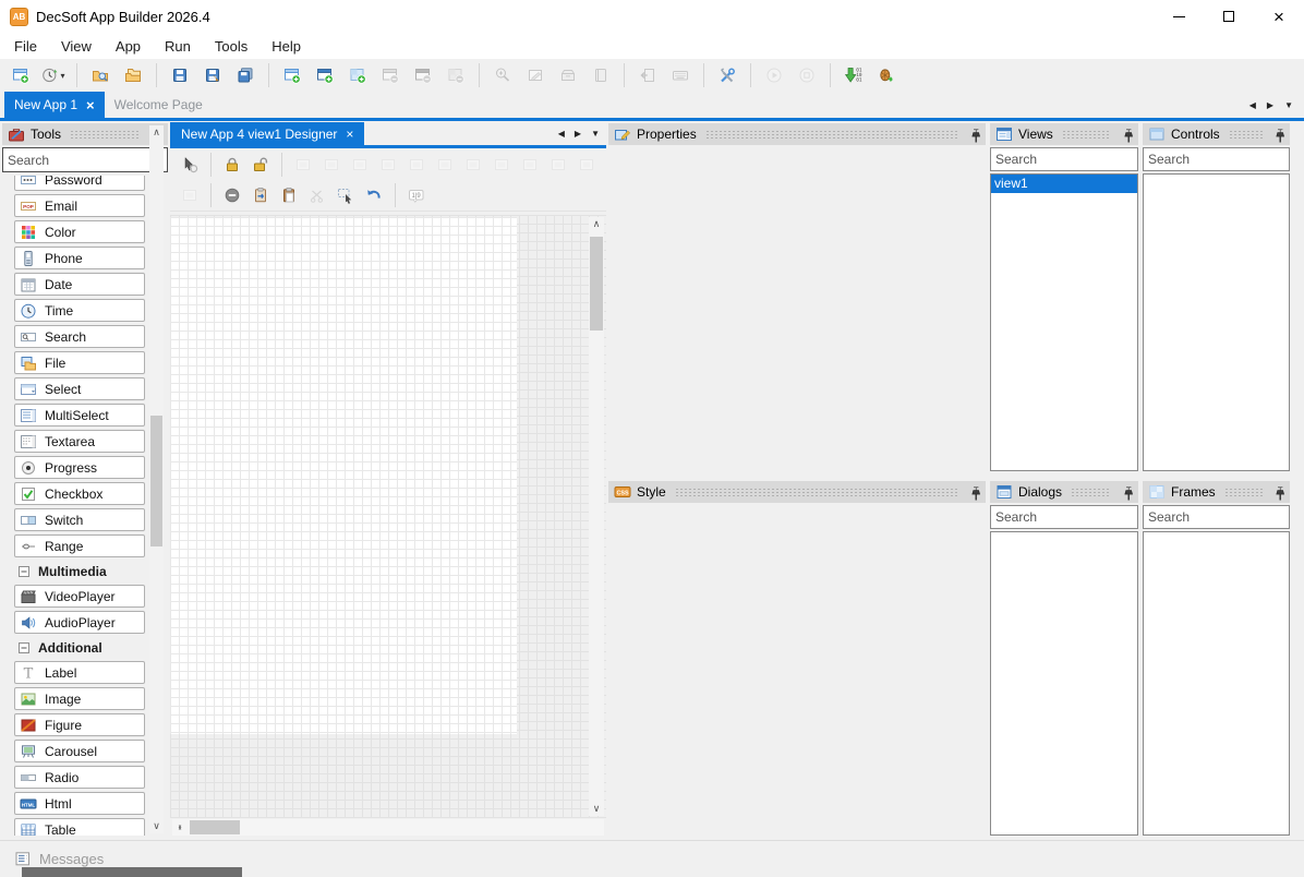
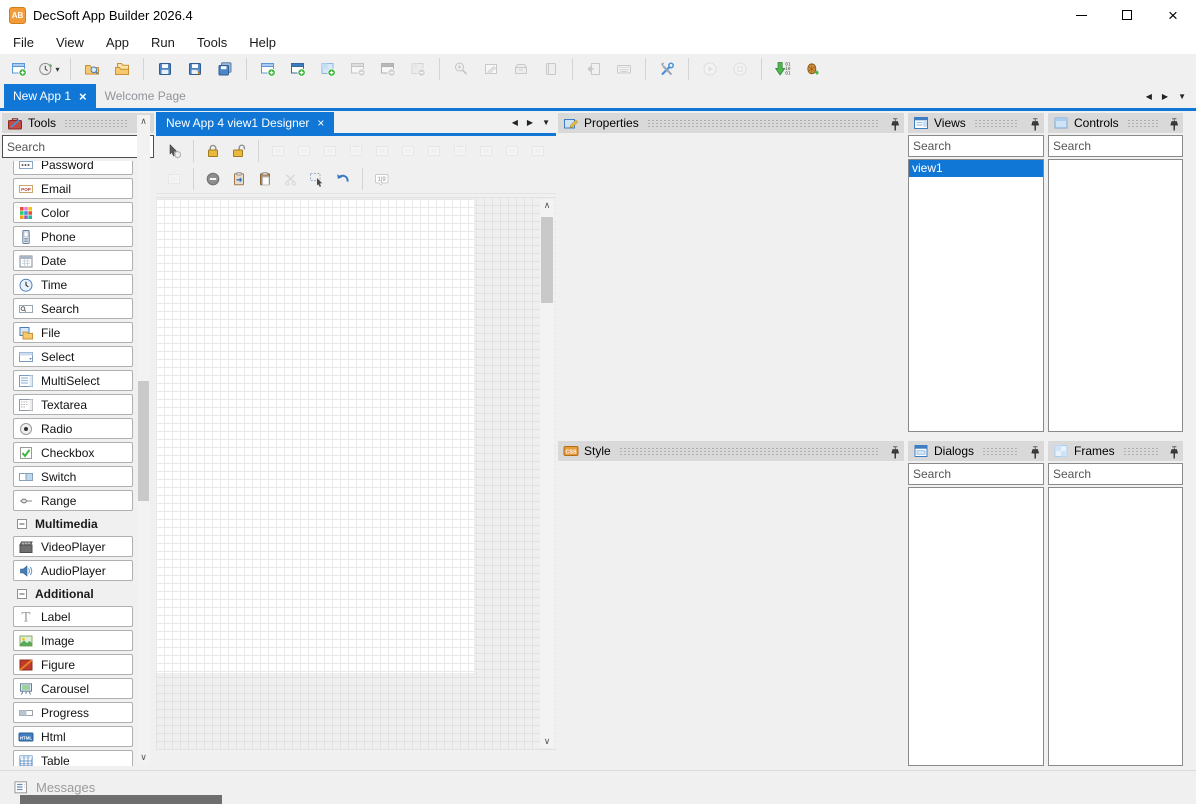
  AB
  DecSoft App Builder 2026.4
  ×
  File
  View
  App
  Run
  Tools
  Help
  ▾
  New App 1
  ×
  Welcome Page
  ◀
  ▶
  ▼
  Tools
  Search
  Password
  Email
  Color
  Phone
  Date
  Time
  Search
  File
  Select
  MultiSelect
  Textarea
- Progress
+ Radio
  Checkbox
  Switch
  Range
  Multimedia
  VideoPlayer
  AudioPlayer
  Additional
  T
  Label
  Image
  Figure
  Carousel
- Radio
+ Progress
  Html
  Table
  ∧
  ∨
  New App 4 view1 Designer
  ×
  ◀
  ▶
  ▼
  ∧
  ∨
- ‹
- ›
  Properties
  Style
  Views
  Search
  view1
  Controls
  Search
  Dialogs
  Search
  Frames
  Search
  Messages
